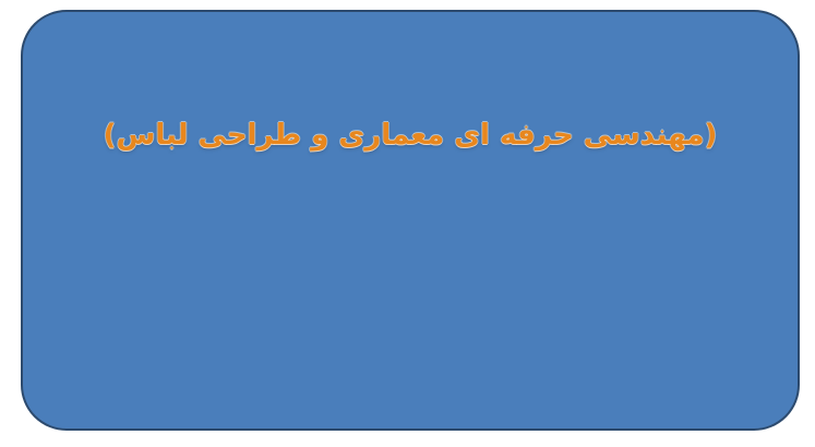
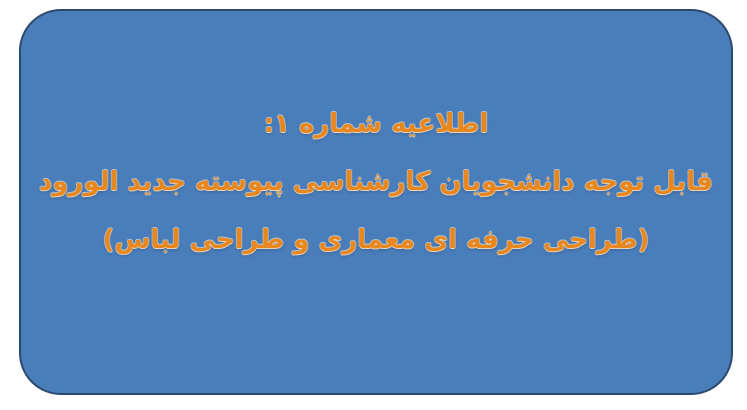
+ اطلاعیه شماره ۱:
+ قابل توجه دانشجویان کارشناسی پیوسته جدید الورود
- (مهندسی حرفه ای معماری و طراحی لباس)
+ (طراحی حرفه ای معماری و طراحی لباس)
